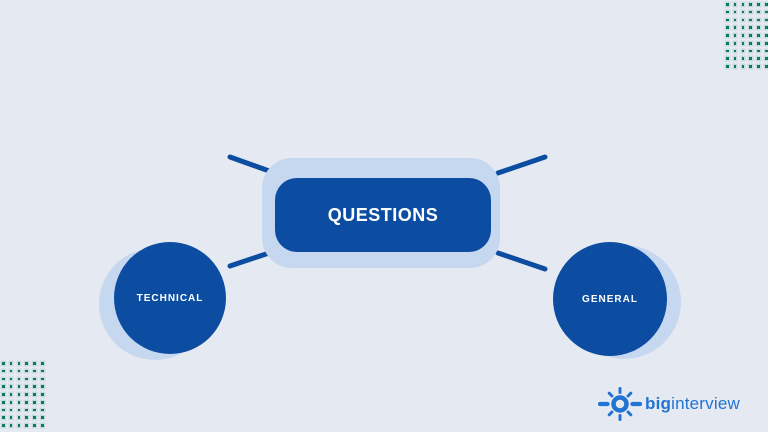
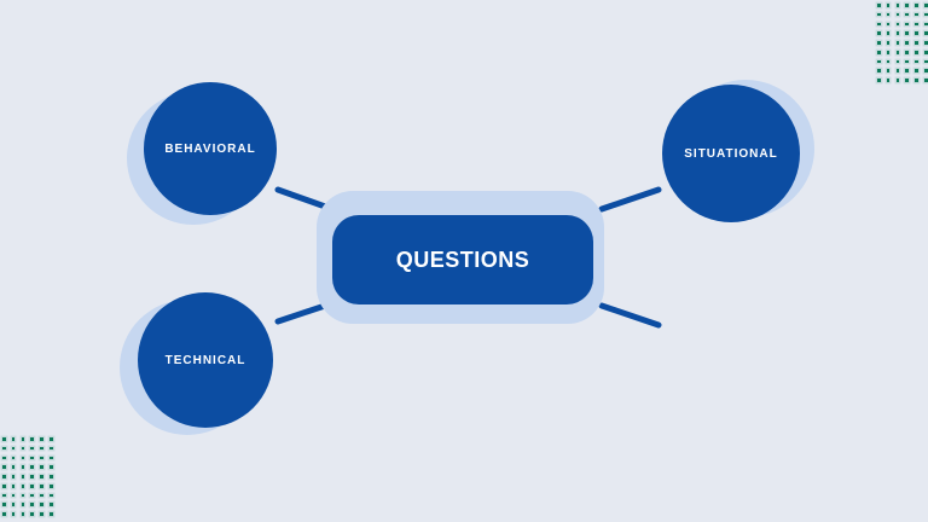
+ BEHAVIORAL
+ SITUATIONAL
  TECHNICAL
- GENERAL
  QUESTIONS
- biginterview
